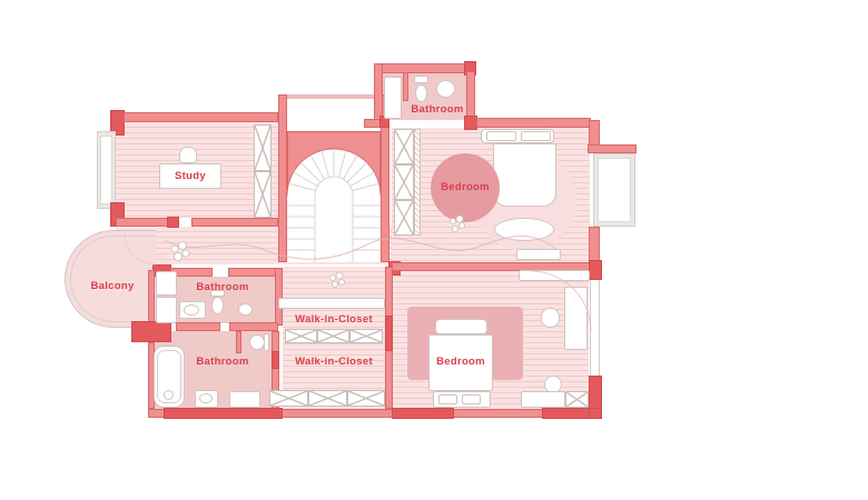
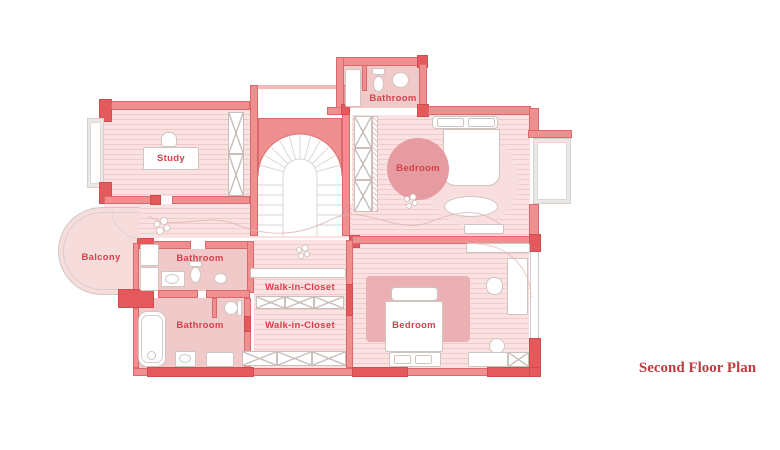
  Study
  Bathroom
  Bedroom
  Balcony
  Bathroom
  Bathroom
  Walk-in-Closet
  Walk-in-Closet
  Bedroom
+ Second Floor Plan
